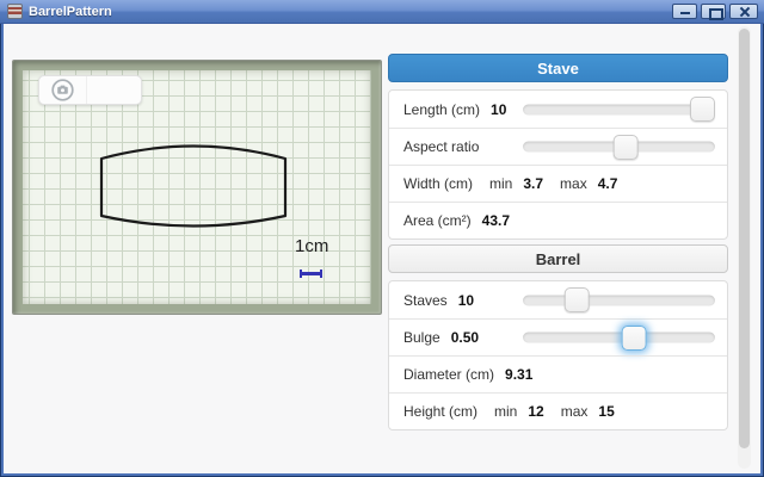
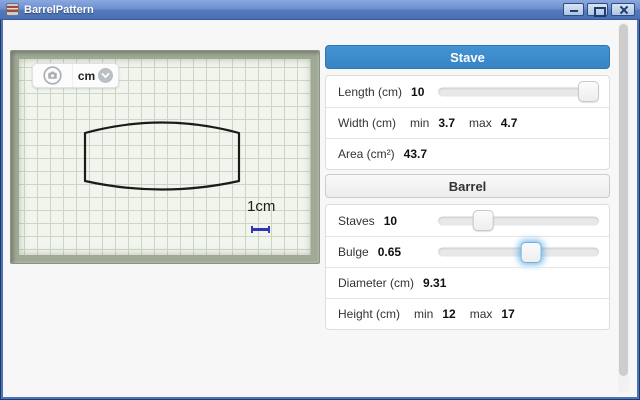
  BarrelPattern
+ cm
  1cm
  Stave
  Length (cm)
  10
- Aspect ratio
  Width (cm)
  min
  3.7
  max
  4.7
  Area (cm²)
  43.7
  Barrel
  Staves
  10
  Bulge
- 0.50
+ 0.65
  Diameter (cm)
  9.31
  Height (cm)
  min
  12
  max
- 15
+ 17
